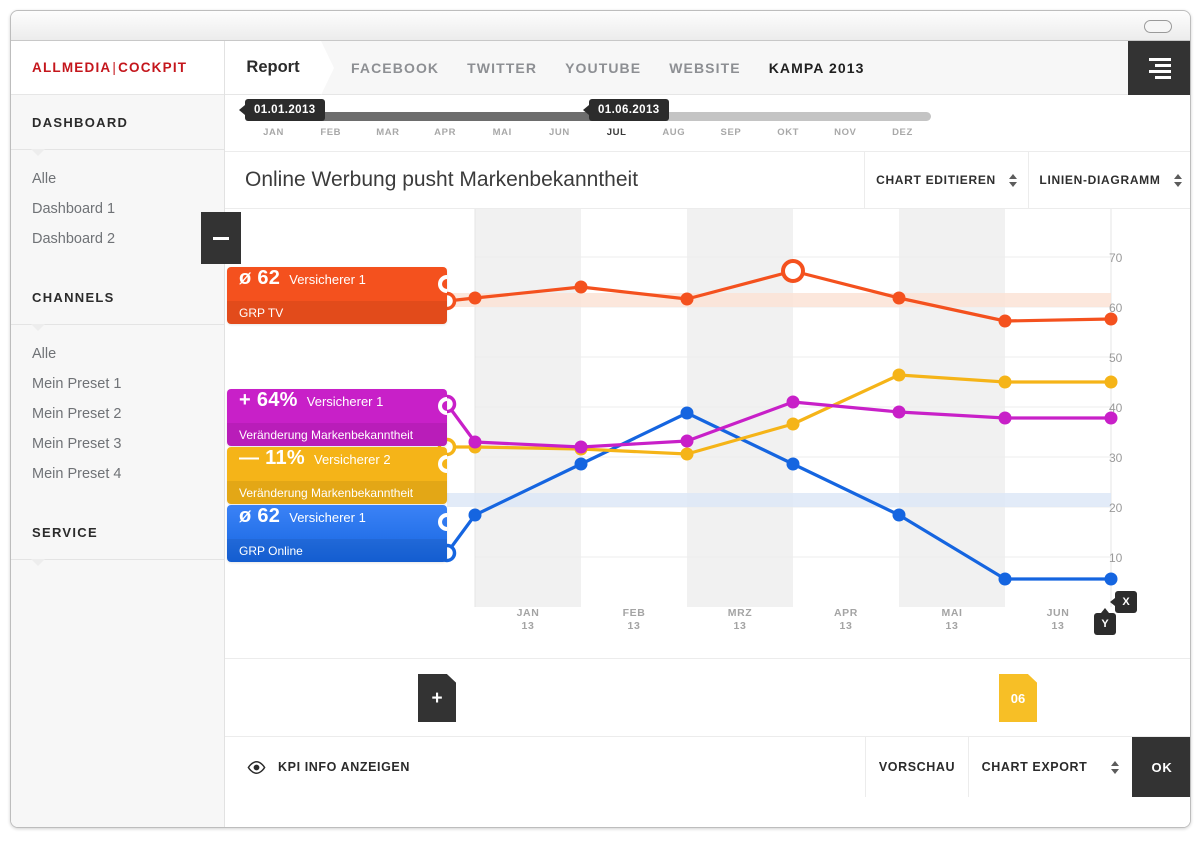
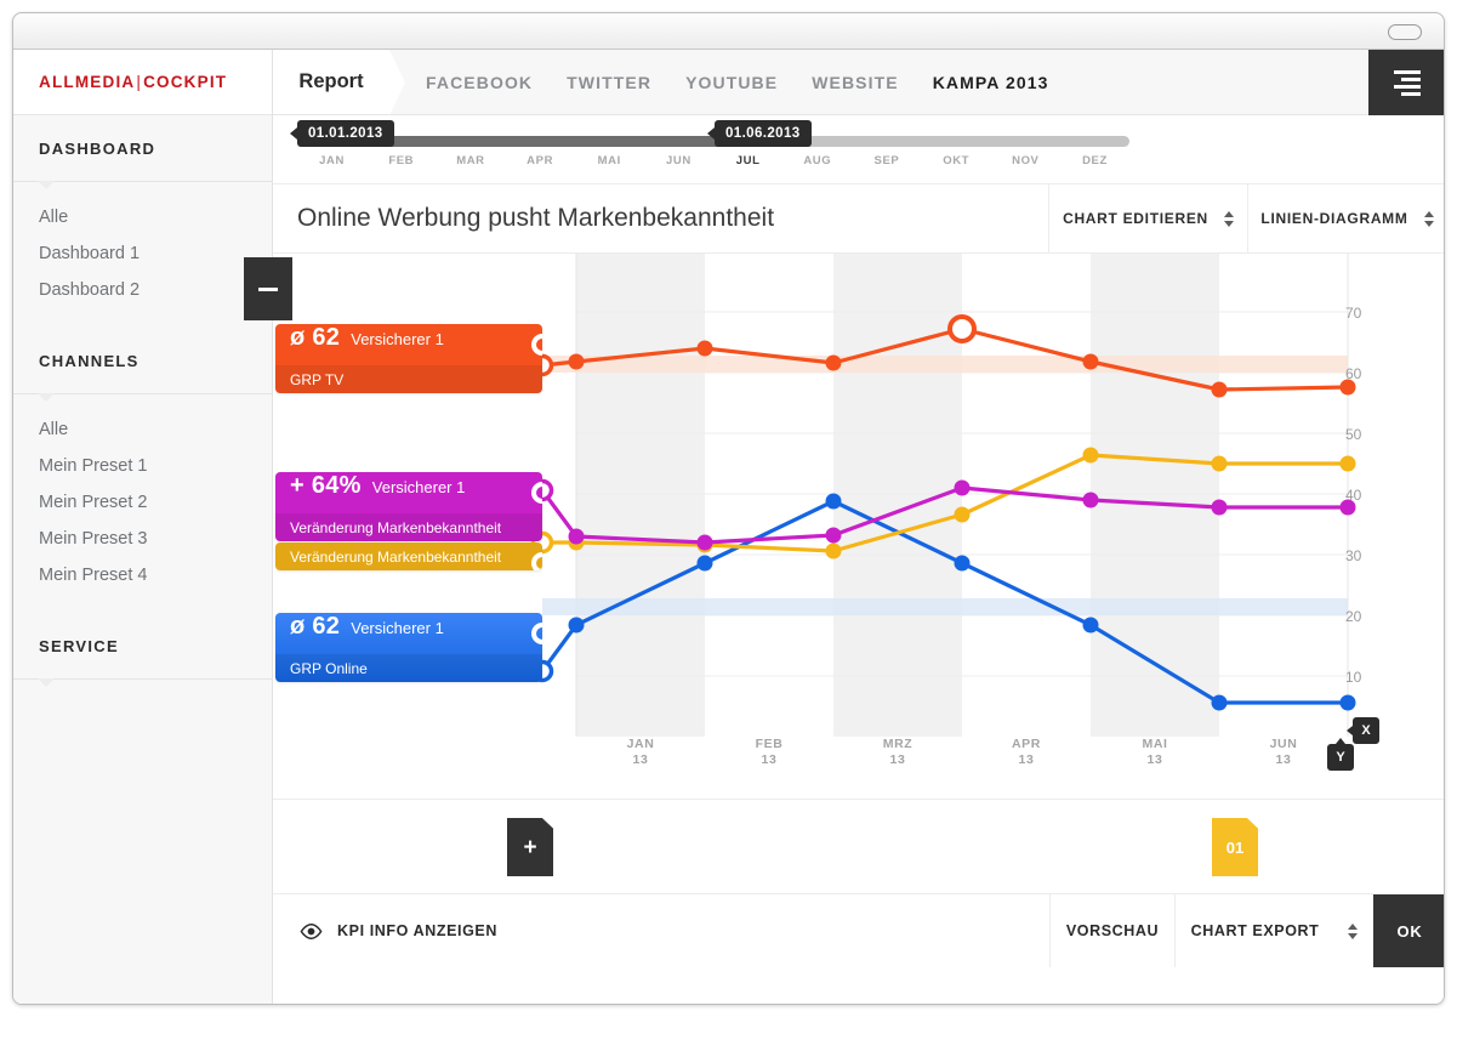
  ALLMEDIA
  |
  COCKPIT
  DASHBOARD
  Alle
  Dashboard 1
  Dashboard 2
  CHANNELS
  Alle
  Mein Preset 1
  Mein Preset 2
  Mein Preset 3
  Mein Preset 4
  SERVICE
  Report
  FACEBOOK
  TWITTER
  YOUTUBE
  WEBSITE
  KAMPA 2013
  01.01.2013
  01.06.2013
  JAN
  FEB
  MAR
  APR
  MAI
  JUN
  JUL
  AUG
  SEP
  OKT
  NOV
  DEZ
  Online Werbung pusht Markenbekanntheit
  CHART EDITIEREN
  LINIEN-DIAGRAMM
  ø 62
  Versicherer 1
  GRP TV
  + 64%
  Versicherer 1
  Veränderung Markenbekanntheit
- — 11%
- Versicherer 2
  Veränderung Markenbekanntheit
  ø 62
  Versicherer 1
  GRP Online
  70
  60
  50
  40
  30
  20
  10
  JAN
  13
  FEB
  13
  MRZ
  13
  APR
  13
  MAI
  13
  JUN
  13
  X
  Y
  +
- 06
+ 01
  KPI INFO ANZEIGEN
  VORSCHAU
  CHART EXPORT
  OK
